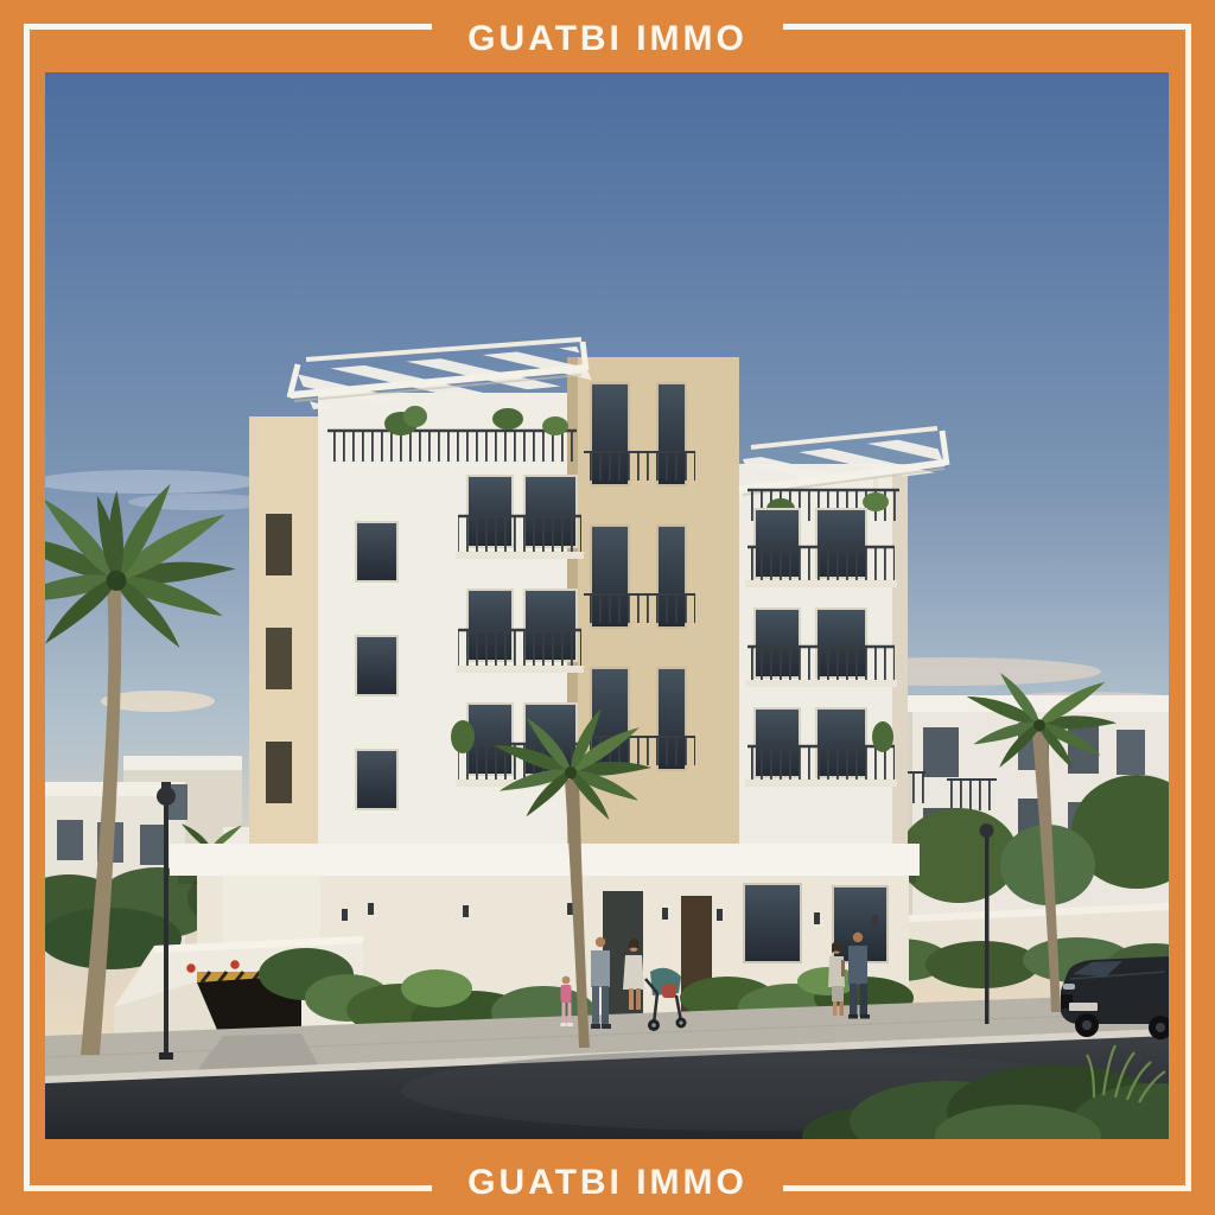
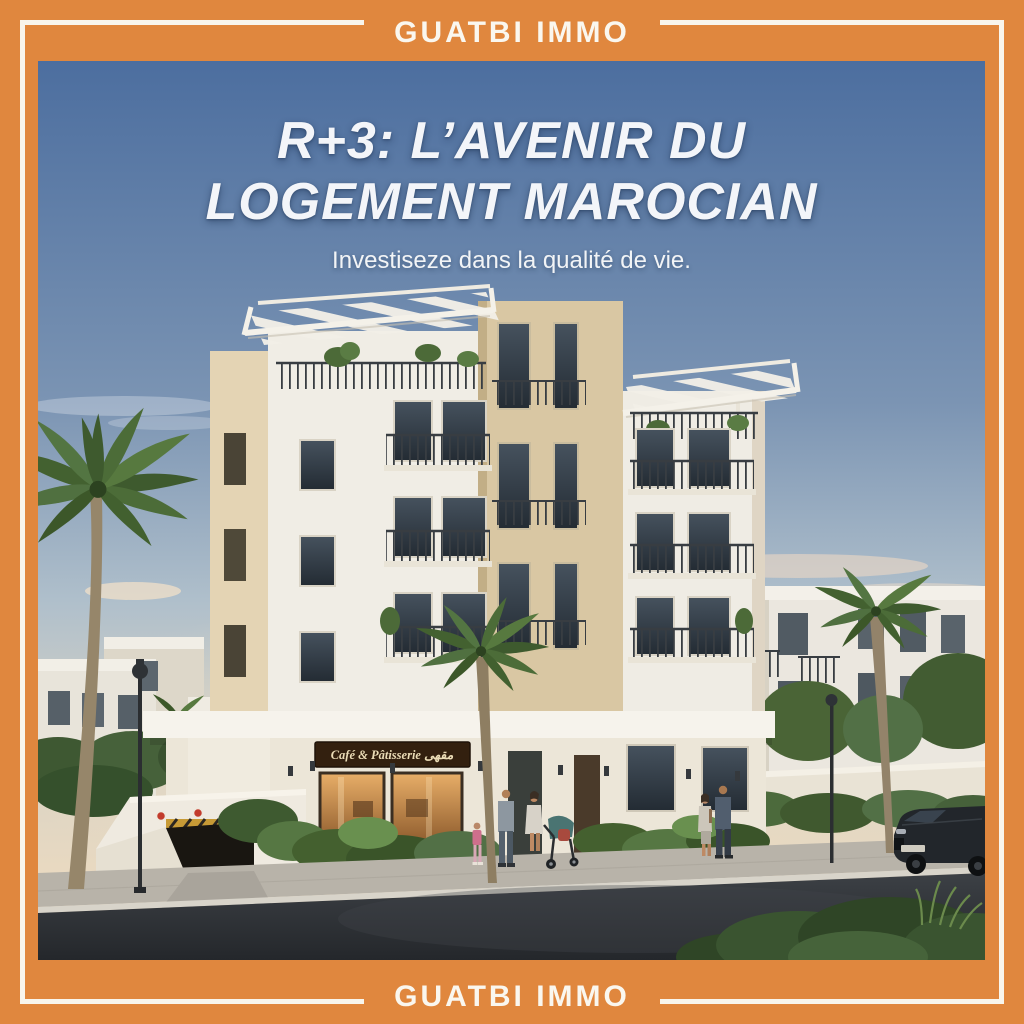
  GUATBI IMMO
+ Café & Pâtisserie مقهى
+ R+3: L’AVENIR DU
+ LOGEMENT MAROCIAN
+ Investiseze dans la qualité de vie.
  GUATBI IMMO
